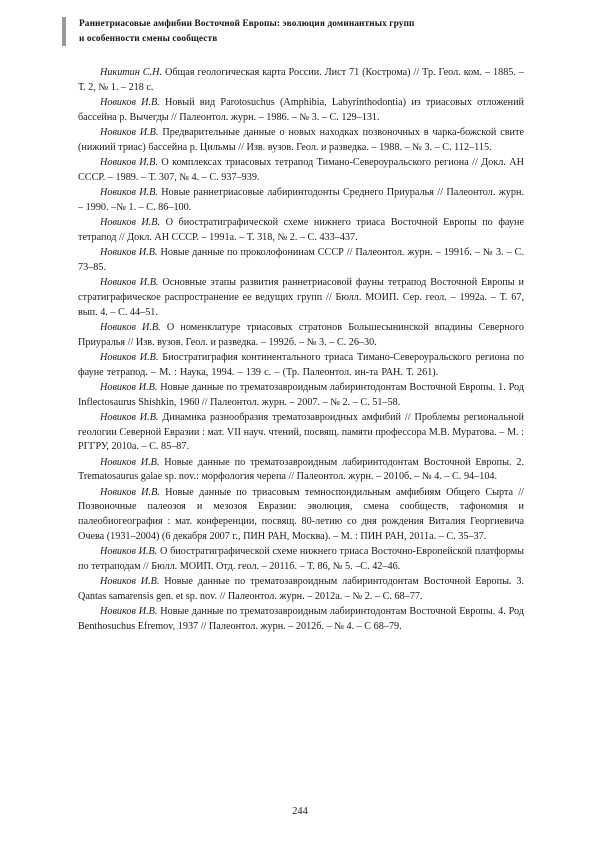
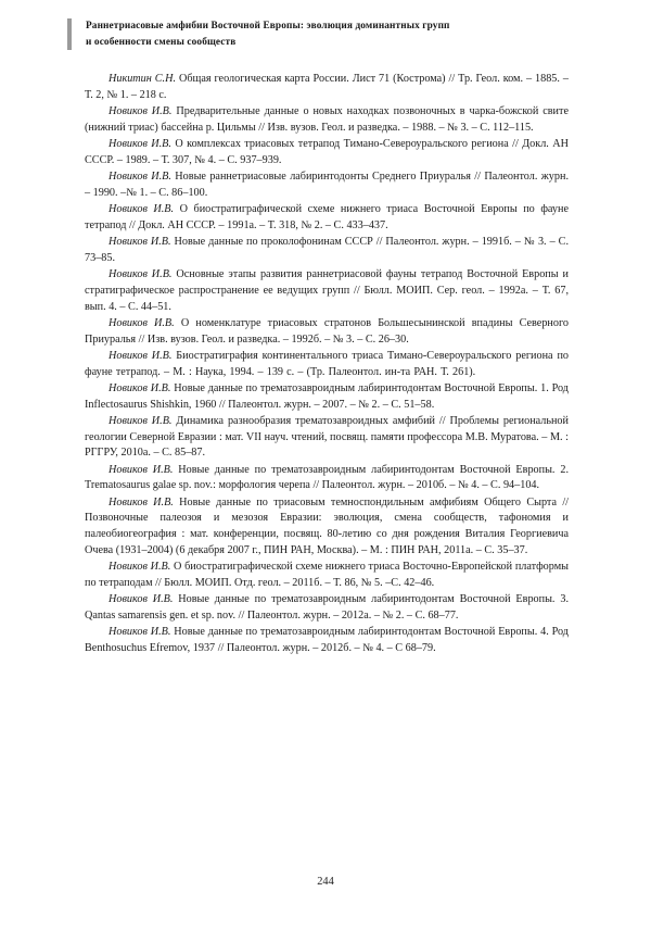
  Раннетриасовые амфибии Восточной Европы: эволюция доминантных групп
  и особенности смены сообществ
  Никитин С.Н. Общая геологическая карта России. Лист 71 (Кострома) // Тр. Геол. ком. – 1885. – Т. 2, № 1. – 218 с.
- Новиков И.В. Новый вид Parotosuchus (Amphibia, Labyrinthodontia) из триасовых отложений бассейна р. Вычегды // Палеонтол. журн. – 1986. – № 3. – С. 129–131.
  Новиков И.В. Предварительные данные о новых находках позвоночных в чарка-божской свите (нижний триас) бассейна р. Цильмы // Изв. вузов. Геол. и разведка. – 1988. – № 3. – С. 112–115.
  Новиков И.В. О комплексах триасовых тетрапод Тимано-Североуральского региона // Докл. АН СССР. – 1989. – Т. 307, № 4. – С. 937–939.
  Новиков И.В. Новые раннетриасовые лабиринтодонты Среднего Приуралья // Палеонтол. журн. – 1990. –№ 1. – С. 86–100.
  Новиков И.В. О биостратиграфической схеме нижнего триаса Восточной Европы по фауне тетрапод // Докл. АН СССР. – 1991а. – Т. 318, № 2. – С. 433–437.
  Новиков И.В. Новые данные по проколофонинам СССР // Палеонтол. журн. – 1991б. – № 3. – С. 73–85.
  Новиков И.В. Основные этапы развития раннетриасовой фауны тетрапод Восточной Европы и стратиграфическое распространение ее ведущих групп // Бюлл. МОИП. Сер. геол. – 1992а. – Т. 67, вып. 4. – С. 44–51.
  Новиков И.В. О номенклатуре триасовых стратонов Большесынинской впадины Северного Приуралья // Изв. вузов. Геол. и разведка. – 1992б. – № 3. – С. 26–30.
  Новиков И.В. Биостратиграфия континентального триаса Тимано-Североуральского региона по фауне тетрапод. – М. : Наука, 1994. – 139 с. – (Тр. Палеонтол. ин-та РАН. Т. 261).
  Новиков И.В. Новые данные по трематозавроидным лабиринтодонтам Восточной Европы. 1. Род Inflectosaurus Shishkin, 1960 // Палеонтол. журн. – 2007. – № 2. – С. 51–58.
  Новиков И.В. Динамика разнообразия трематозавроидных амфибий // Проблемы региональной геологии Северной Евразии : мат. VII науч. чтений, посвящ. памяти профессора М.В. Муратова. – М. : РГГРУ, 2010а. – С. 85–87.
  Новиков И.В. Новые данные по трематозавроидным лабиринтодонтам Восточной Европы. 2. Trematosaurus galae sp. nov.: морфология черепа // Палеонтол. журн. – 2010б. – № 4. – С. 94–104.
  Новиков И.В. Новые данные по триасовым темноспондильным амфибиям Общего Сырта // Позвоночные палеозоя и мезозоя Евразии: эволюция, смена сообществ, тафономия и палеобиогеография : мат. конференции, посвящ. 80-летию со дня рождения Виталия Георгиевича Очева (1931–2004) (6 декабря 2007 г., ПИН РАН, Москва). – М. : ПИН РАН, 2011а. – С. 35–37.
  Новиков И.В. О биостратиграфической схеме нижнего триаса Восточно-Европейской платформы по тетраподам // Бюлл. МОИП. Отд. геол. – 2011б. – Т. 86, № 5. –С. 42–46.
  Новиков И.В. Новые данные по трематозавроидным лабиринтодонтам Восточной Европы. 3. Qantas samarensis gen. et sp. nov. // Палеонтол. журн. – 2012а. – № 2. – С. 68–77.
  Новиков И.В. Новые данные по трематозавроидным лабиринтодонтам Восточной Европы. 4. Род Benthosuchus Efremov, 1937 // Палеонтол. журн. – 2012б. – № 4. – С 68–79.
  244
